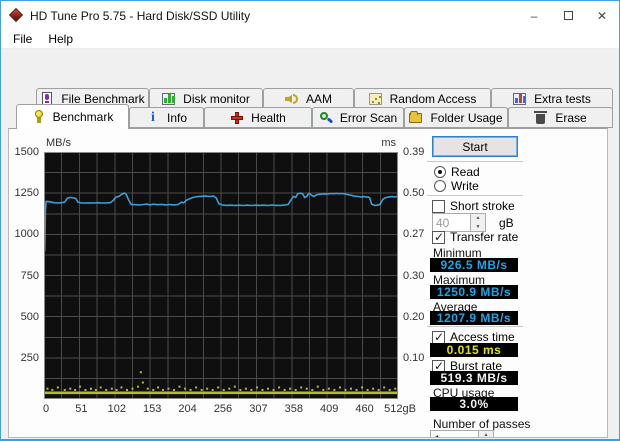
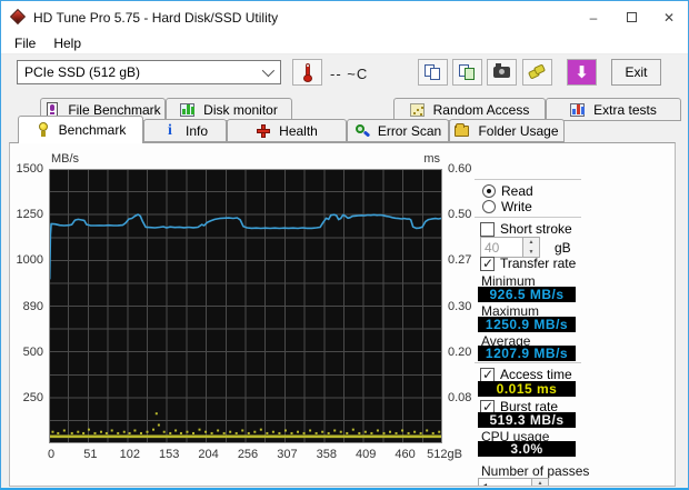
  HD Tune Pro 5.75 - Hard Disk/SSD Utility
  –
  ✕
  File
  Help
+ PCIe SSD (512 gB)
+ -- ~C
+ ⬇
+ Exit
  File Benchmark
  Disk monitor
- AAM
  Random Access
  Extra tests
  Benchmark
  i
  Info
  Health
  Error Scan
  Folder Usage
- Erase
  MB/s
  ms
  1500
  1250
  1000
- 750
+ 890
  500
  250
- 0.39
+ 0.60
  0.50
  0.27
  0.30
  0.20
- 0.10
+ 0.08
  0
  51
  102
  153
  204
  256
  307
  358
  409
  460
  512gB
- Start
  Read
  Write
  Short stroke
  40
  gB
  Transfer rate
  Minimum
  926.5 MB/s
  Maximum
  1250.9 MB/s
  Average
  1207.9 MB/s
  Access time
  0.015 ms
  Burst rate
  519.3 MB/s
  CPU usage
  3.0%
  Number of passes
